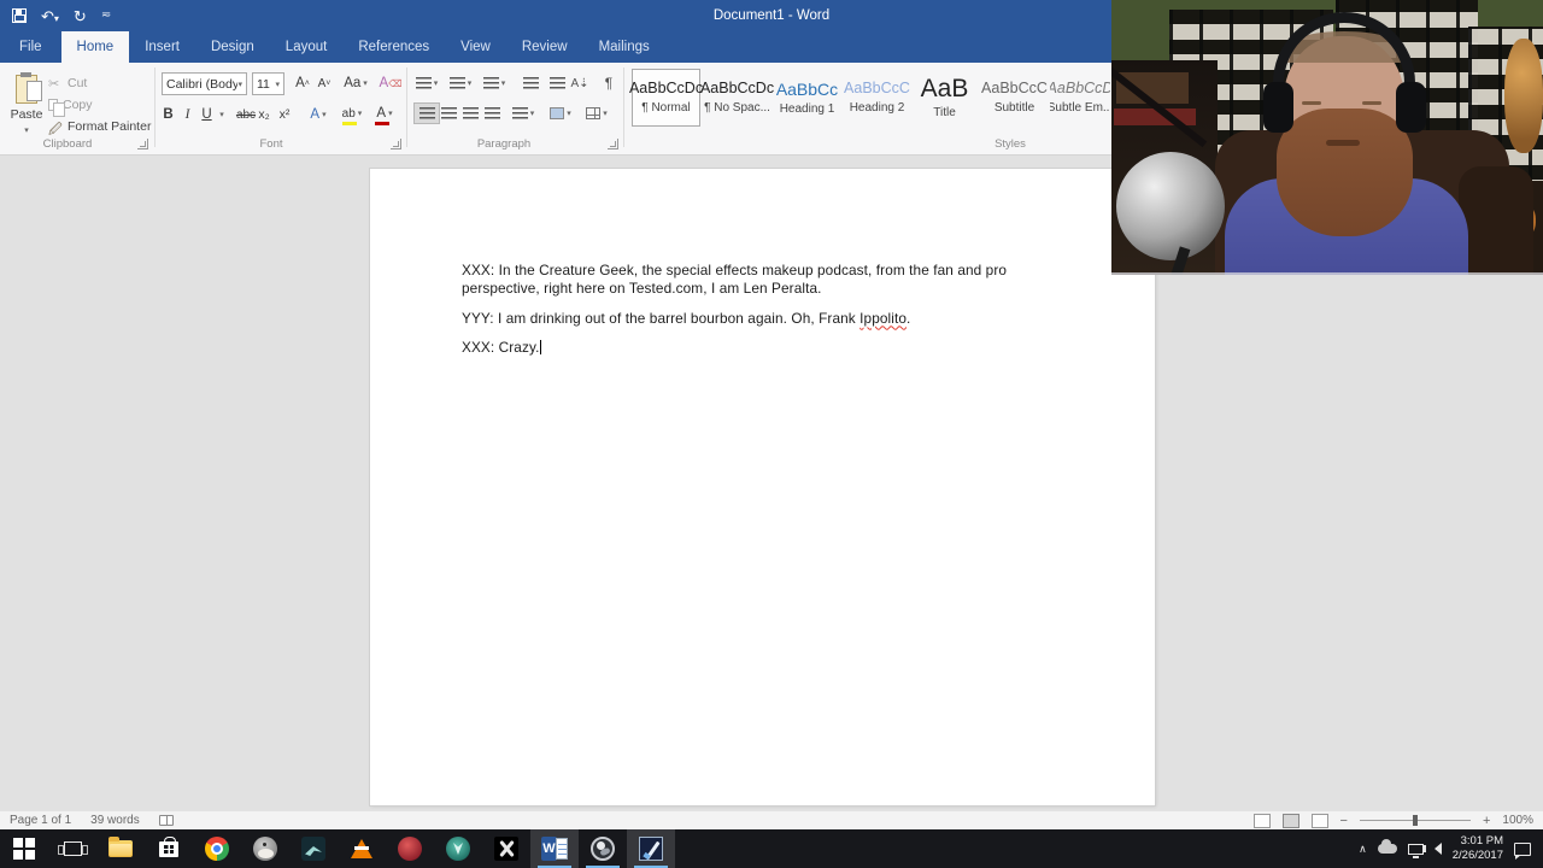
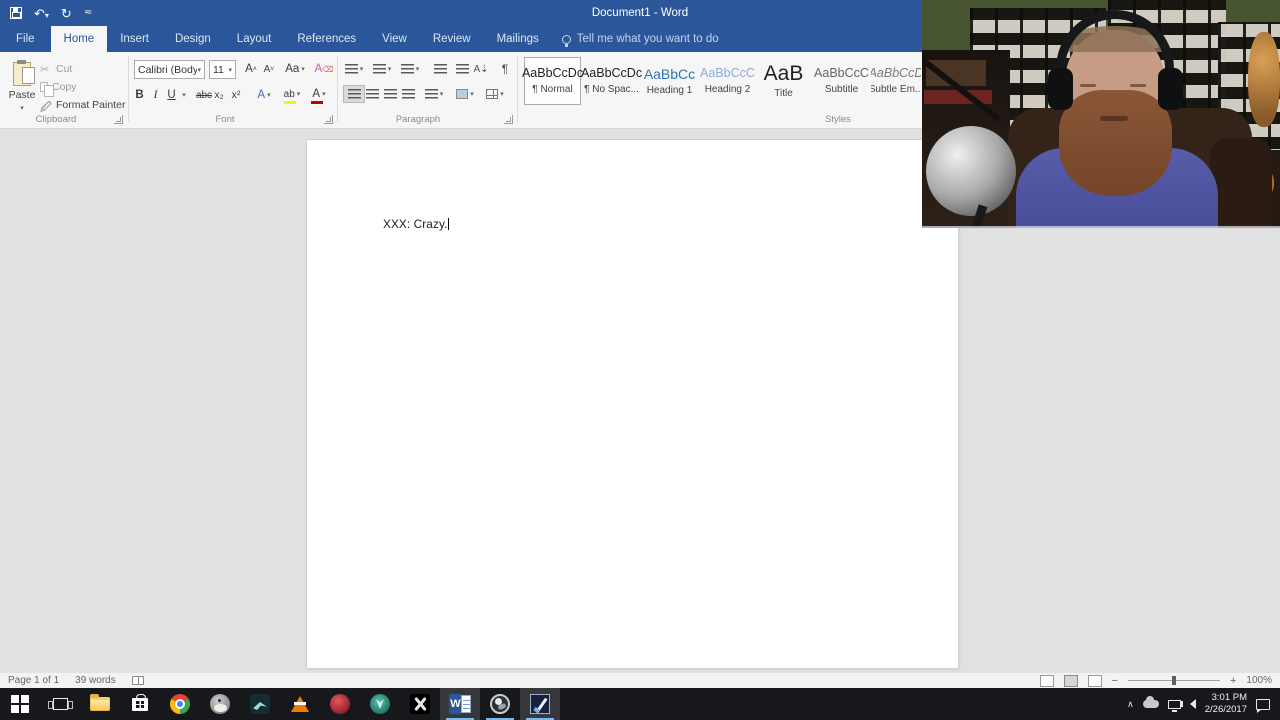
  ↶▾
  ↻
  ≂
  Document1 - Word
  File
  Home
  Insert
  Design
  Layout
  References
  View
  Review
  Mailings
+ Tell me what you want to do
  Paste
  Cut
  Copy
  Format Painter
  Clipboard
  Calibri (Body
  11
  A
  A
  Aa
  A
  ⌫
  B
  I
  U
  abc
  x₂
  x²
  A
  ab
  A
  Font
  A⇣
  ¶
  Paragraph
  AaBbCcDc
  ¶ Normal
  AaBbCcDc
  ¶ No Spac...
  AaBbCc
  Heading 1
  AaBbCcC
  Heading 2
  AaB
  Title
  AaBbCcC
  Subtitle
  AaBbCcD
  Subtle Em..
  Styles
- XXX: In the Creature Geek, the special effects makeup podcast, from the fan and pro perspective, right here on Tested.com, I am Len Peralta.
- YYY: I am drinking out of the barrel bourbon again. Oh, Frank Ippolito.
  XXX: Crazy.
  Page 1 of 1
  39 words
  −
  +
  100%
  W
  ∧
  3:01 PM
  2/26/2017
